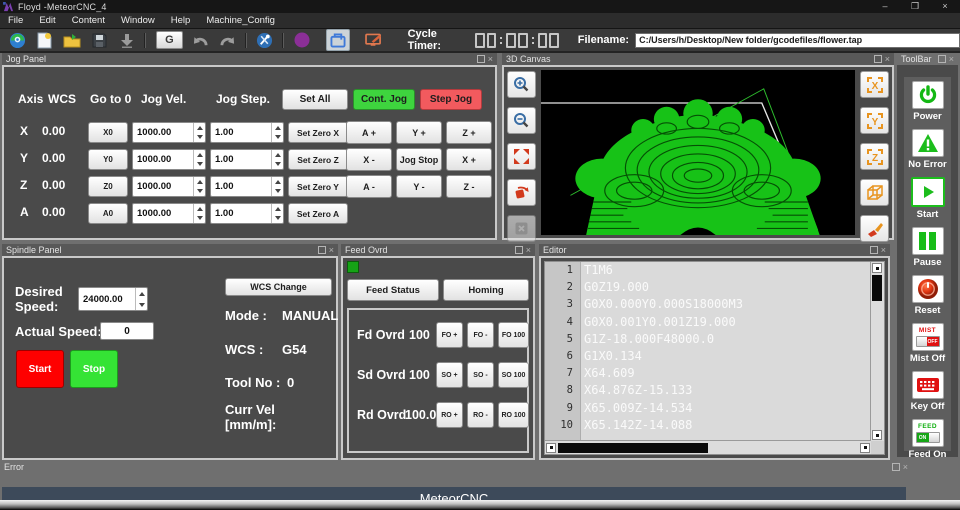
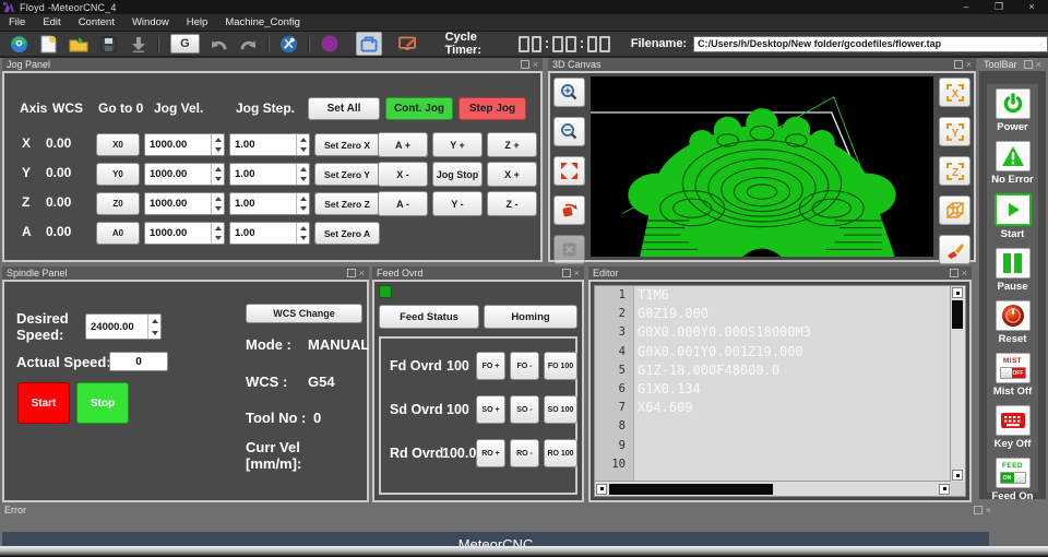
  Floyd -MeteorCNC_4
  –
  ❒
  ×
  File
  Edit
  Content
  Window
  Help
  Machine_Config
  G
  Cycle Timer:
  Filename:
  C:/Users/h/Desktop/New folder/gcodefiles/flower.tap
  Jog Panel
  ×
  Axis
  WCS
  Go to 0
  Jog Vel.
  Jog Step.
  Set All
  Cont. Jog
  Step Jog
  X
  0.00
  X0
  1000.00
  1.00
  Set Zero X
  Y
  0.00
  Y0
  1000.00
  1.00
- Set Zero Z
+ Set Zero Y
  Z
  0.00
  Z0
  1000.00
  1.00
- Set Zero Y
+ Set Zero Z
  A
  0.00
  A0
  1000.00
  1.00
  Set Zero A
  A +
  Y +
  Z +
  X -
  Jog Stop
  X +
  A -
  Y -
  Z -
  3D Canvas
  ×
  X
  Y
  Z
  ToolBar
  ×
  Power
  No Error
  Start
  Pause
  Reset
  Mist Off
  Key Off
  Feed On
  Spindle Panel
  ×
  Desired Speed:
  24000.00
  Actual Speed
  0
  Start
  Stop
  WCS Change
  Mode :
  MANUAL
  WCS :
  G54
  Tool No :
  0
  Curr Vel
  [mm/m]:
  Feed Ovrd
  ×
  Feed Status
  Homing
  Fd Ovrd
  100
  Sd Ovrd
  100
  Rd Ovrd
  100.0
  Editor
  ×
  1
  2
  3
  4
  5
  6
  7
  8
  9
  10
  T1M6
  G0Z19.000
  G0X0.000Y0.000S18000M3
  G0X0.001Y0.001Z19.000
  G1Z-18.000F48000.0
  G1X0.134
  X64.609
- X64.876Z-15.133
- X65.009Z-14.534
- X65.142Z-14.088
  Error
  ×
  MeteorCNC
